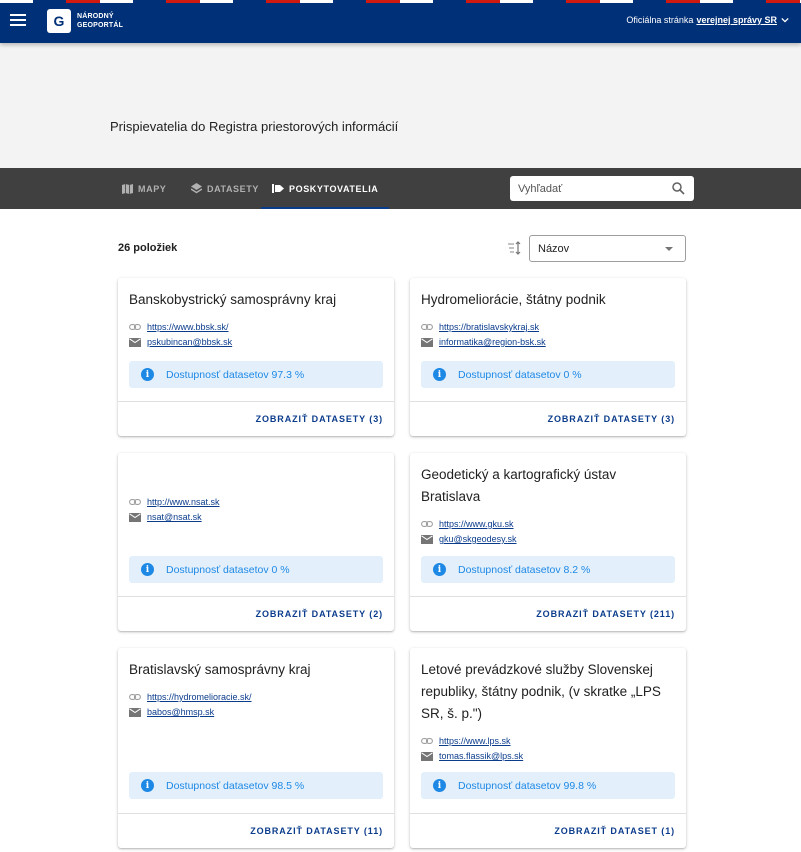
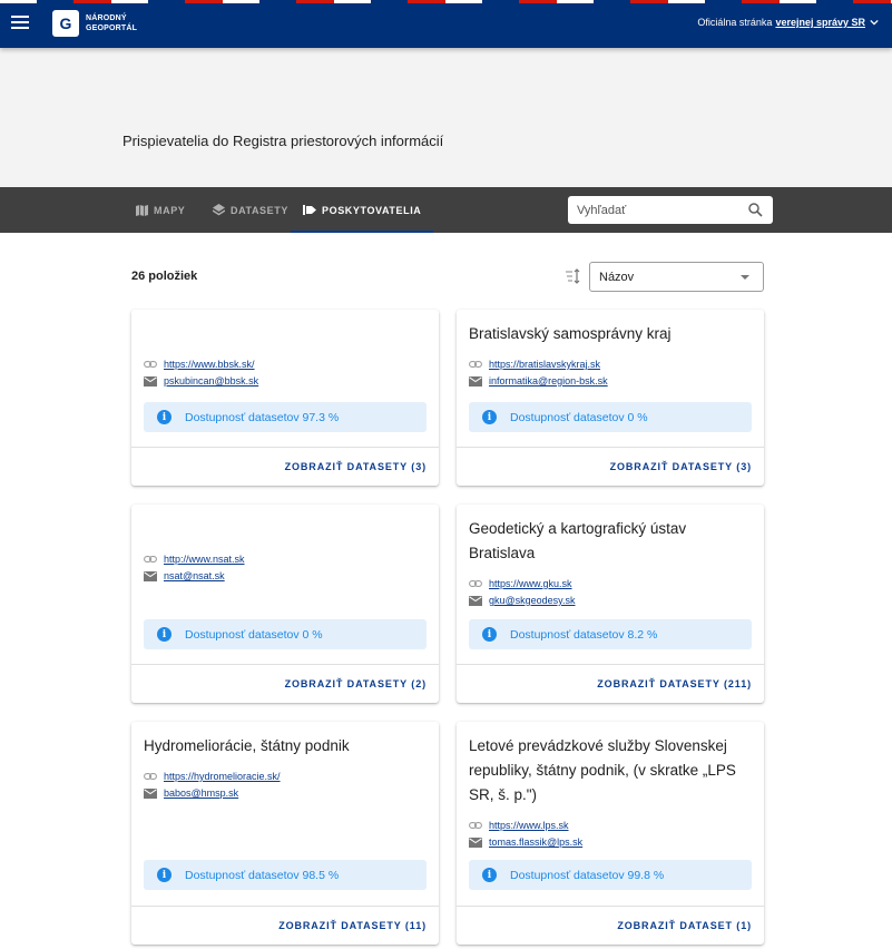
  G
  Oficiálna stránka
  verejnej správy SR
  Prispievatelia do Registra priestorových informácií
  MAPY
  DATASETY
  POSKYTOVATELIA
  Vyhľadať
  26 položiek
  Názov
- Banskobystrický samosprávny kraj
  https://www.bbsk.sk/
  pskubincan@bbsk.sk
  i
  Dostupnosť datasetov 97.3 %
  ZOBRAZIŤ DATASETY (3)
- Hydromeliorácie, štátny podnik
+ Bratislavský samosprávny kraj
  https://bratislavskykraj.sk
  informatika@region-bsk.sk
  i
  Dostupnosť datasetov 0 %
  ZOBRAZIŤ DATASETY (3)
  http://www.nsat.sk
  nsat@nsat.sk
  i
  Dostupnosť datasetov 0 %
  ZOBRAZIŤ DATASETY (2)
  Geodetický a kartografický ústav Bratislava
  https://www.gku.sk
  gku@skgeodesy.sk
  i
  Dostupnosť datasetov 8.2 %
  ZOBRAZIŤ DATASETY (211)
- Bratislavský samosprávny kraj
+ Hydromeliorácie, štátny podnik
  https://hydromelioracie.sk/
  babos@hmsp.sk
  i
  Dostupnosť datasetov 98.5 %
  ZOBRAZIŤ DATASETY (11)
  Letové prevádzkové služby Slovenskej republiky, štátny podnik, (v skratke „LPS SR, š. p.")
  https://www.lps.sk
  tomas.flassik@lps.sk
  i
  Dostupnosť datasetov 99.8 %
  ZOBRAZIŤ DATASET (1)
